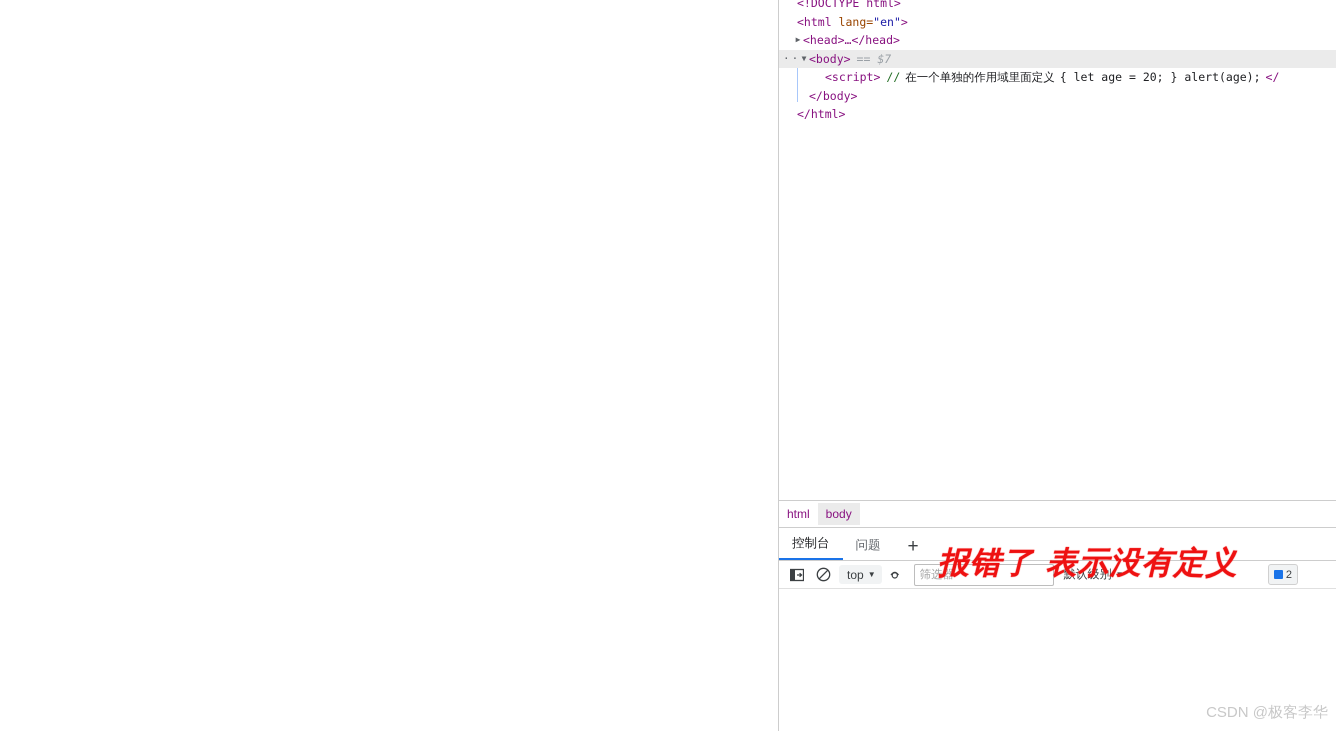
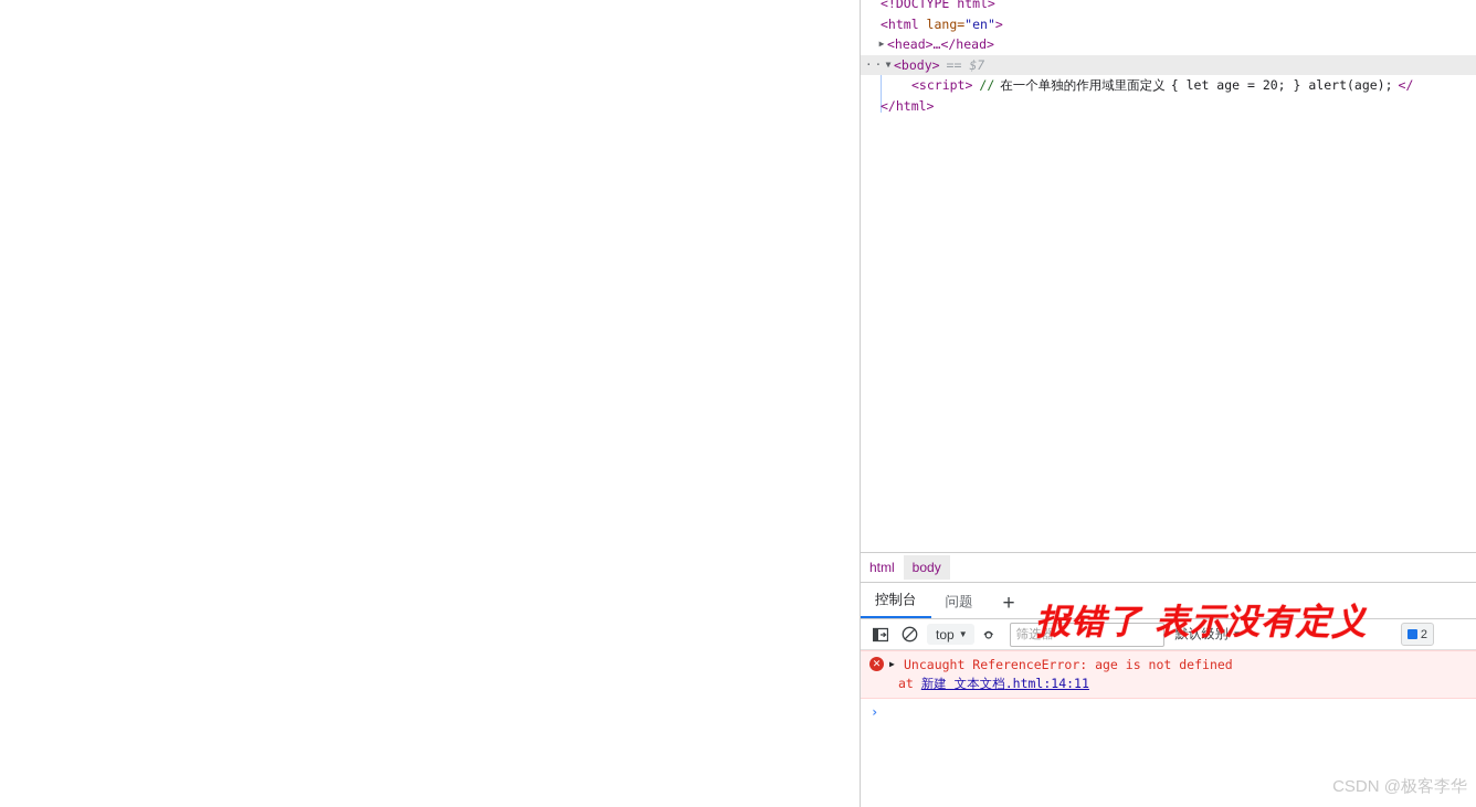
  <!DOCTYPE html>
  <html lang="en">
  ▶ <head>…</head>
  ···
  ▼ <body> == $7
  <script> // 在一个单独的作用域里面定义 { let age = 20; } alert(age); </
- </body>
  </html>
  html
  body
  控制台
  问题
  +
  top
  ▼
  筛选器
  默认级别
  ▼
  2
+ ✕
+ ▶
+ Uncaught ReferenceError: age is not defined
+ at 新建 文本文档.html:14:11
+ ›
  报错了 表示没有定义
  CSDN @极客李华
